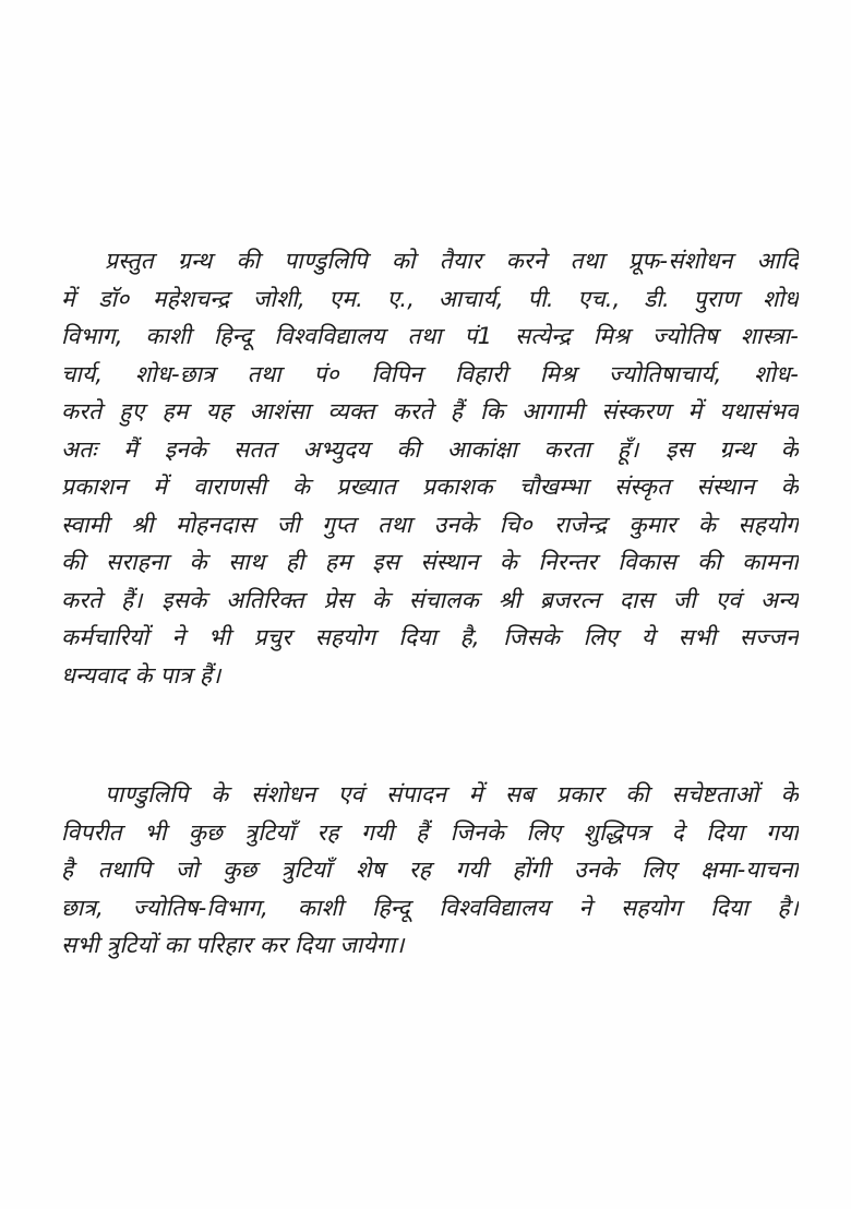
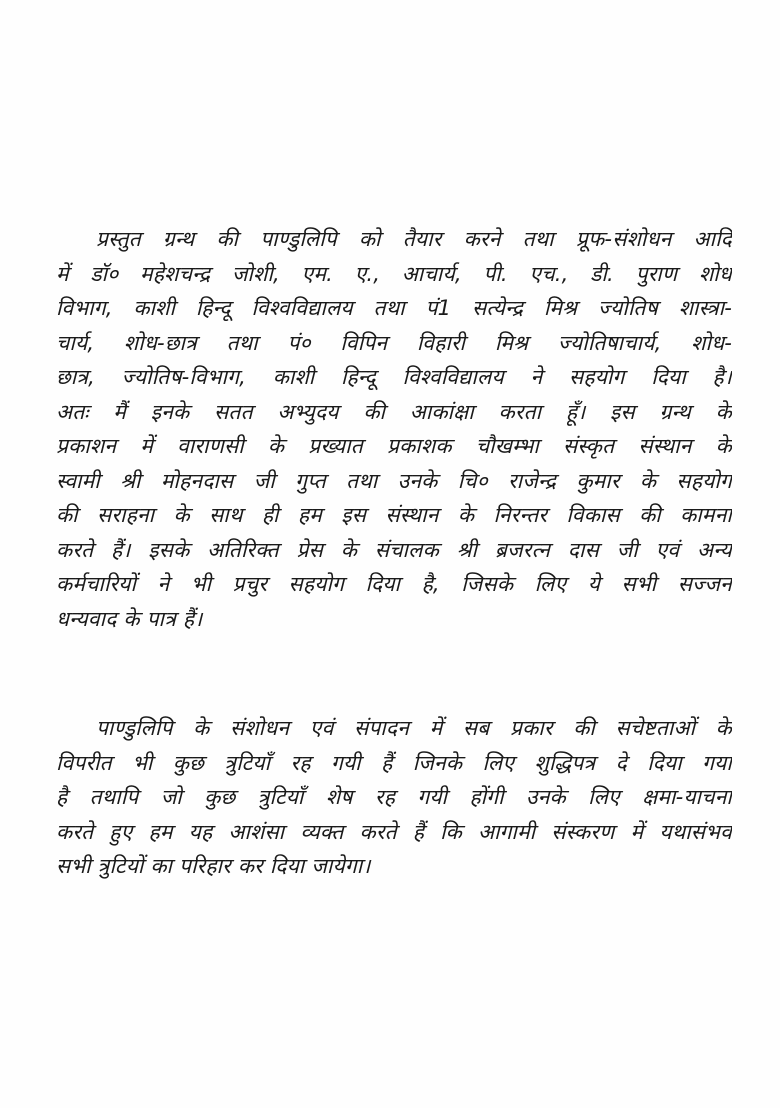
  प्रस्तुत ग्रन्थ की पाण्डुलिपि को तैयार करने तथा प्रूफ-संशोधन आदि
  में डॉ० महेशचन्द्र जोशी, एम. ए., आचार्य, पी. एच., डी. पुराण शोध
  विभाग, काशी हिन्दू विश्वविद्यालय तथा पं1 सत्येन्द्र मिश्र ज्योतिष शास्त्रा-
  चार्य, शोध-छात्र तथा पं० विपिन विहारी मिश्र ज्योतिषाचार्य, शोध-
- करते हुए हम यह आशंसा व्यक्त करते हैं कि आगामी संस्करण में यथासंभव
+ छात्र, ज्योतिष-विभाग, काशी हिन्दू विश्वविद्यालय ने सहयोग दिया है।
  अतः मैं इनके सतत अभ्युदय की आकांक्षा करता हूँ। इस ग्रन्थ के
  प्रकाशन में वाराणसी के प्रख्यात प्रकाशक चौखम्भा संस्कृत संस्थान के
  स्वामी श्री मोहनदास जी गुप्त तथा उनके चि० राजेन्द्र कुमार के सहयोग
  की सराहना के साथ ही हम इस संस्थान के निरन्तर विकास की कामना
  करते हैं। इसके अतिरिक्त प्रेस के संचालक श्री ब्रजरत्न दास जी एवं अन्य
  कर्मचारियों ने भी प्रचुर सहयोग दिया है, जिसके लिए ये सभी सज्जन
  धन्यवाद के पात्र हैं।
  पाण्डुलिपि के संशोधन एवं संपादन में सब प्रकार की सचेष्टताओं के
  विपरीत भी कुछ त्रुटियाँ रह गयी हैं जिनके लिए शुद्धिपत्र दे दिया गया
  है तथापि जो कुछ त्रुटियाँ शेष रह गयी होंगी उनके लिए क्षमा-याचना
- छात्र, ज्योतिष-विभाग, काशी हिन्दू विश्वविद्यालय ने सहयोग दिया है।
+ करते हुए हम यह आशंसा व्यक्त करते हैं कि आगामी संस्करण में यथासंभव
  सभी त्रुटियों का परिहार कर दिया जायेगा।
